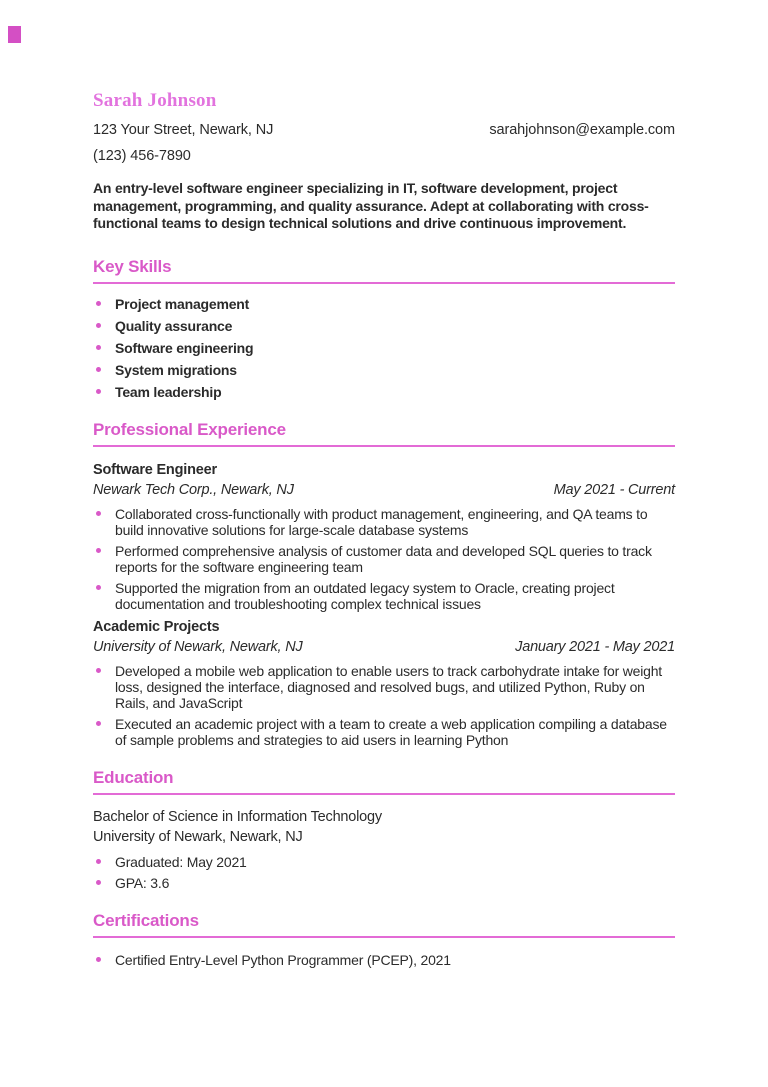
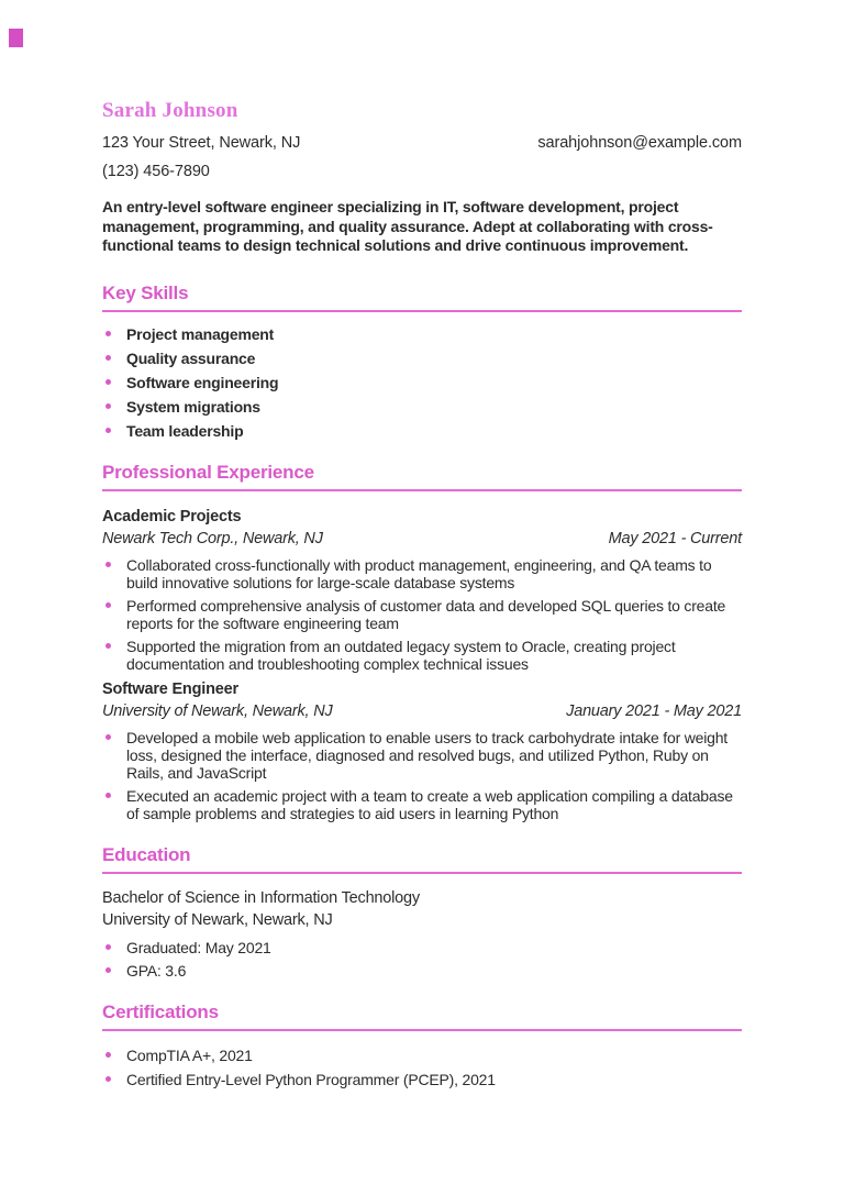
  Sarah Johnson
  123 Your Street, Newark, NJ
  sarahjohnson@example.com
  (123) 456-7890
  An entry-level software engineer specializing in IT, software development, project management, programming, and quality assurance. Adept at collaborating with cross-functional teams to design technical solutions and drive continuous improvement.
  Key Skills
  Project management
  Quality assurance
  Software engineering
  System migrations
  Team leadership
  Professional Experience
- Software Engineer
+ Academic Projects
  Newark Tech Corp., Newark, NJ
  May 2021 - Current
  Collaborated cross-functionally with product management, engineering, and QA teams to build innovative solutions for large-scale database systems
- Performed comprehensive analysis of customer data and developed SQL queries to track reports for the software engineering team
+ Performed comprehensive analysis of customer data and developed SQL queries to create reports for the software engineering team
  Supported the migration from an outdated legacy system to Oracle, creating project documentation and troubleshooting complex technical issues
- Academic Projects
+ Software Engineer
  University of Newark, Newark, NJ
  January 2021 - May 2021
  Developed a mobile web application to enable users to track carbohydrate intake for weight loss, designed the interface, diagnosed and resolved bugs, and utilized Python, Ruby on Rails, and JavaScript
  Executed an academic project with a team to create a web application compiling a database of sample problems and strategies to aid users in learning Python
  Education
  Bachelor of Science in Information Technology
  University of Newark, Newark, NJ
  Graduated: May 2021
  GPA: 3.6
  Certifications
+ CompTIA A+, 2021
  Certified Entry-Level Python Programmer (PCEP), 2021
